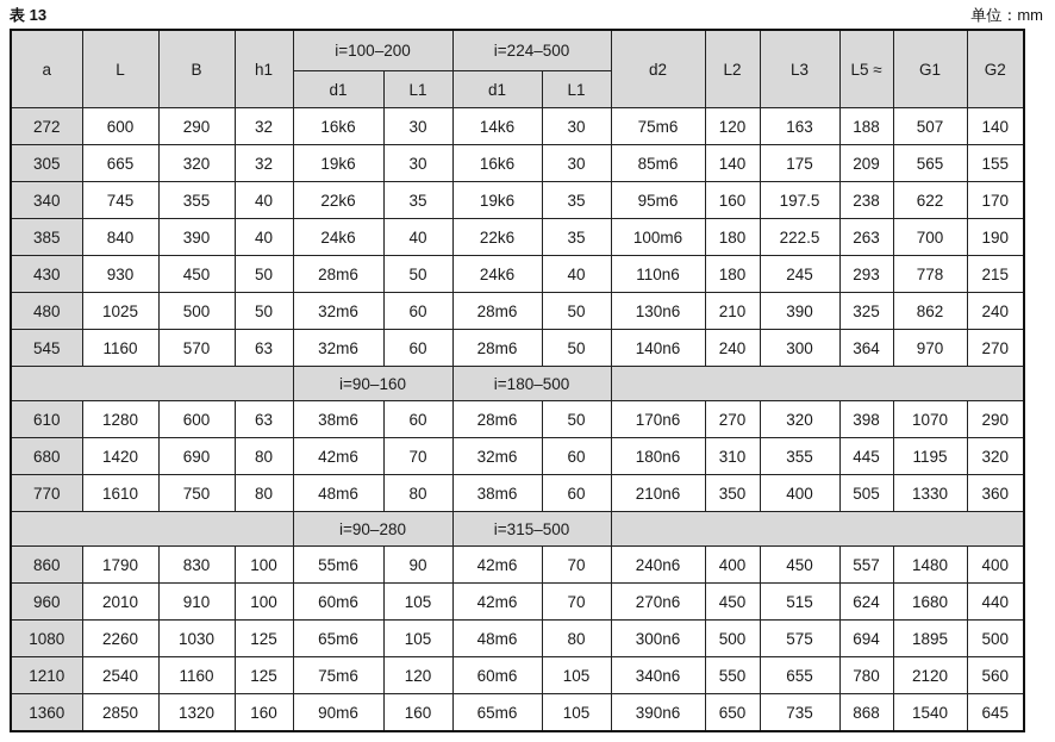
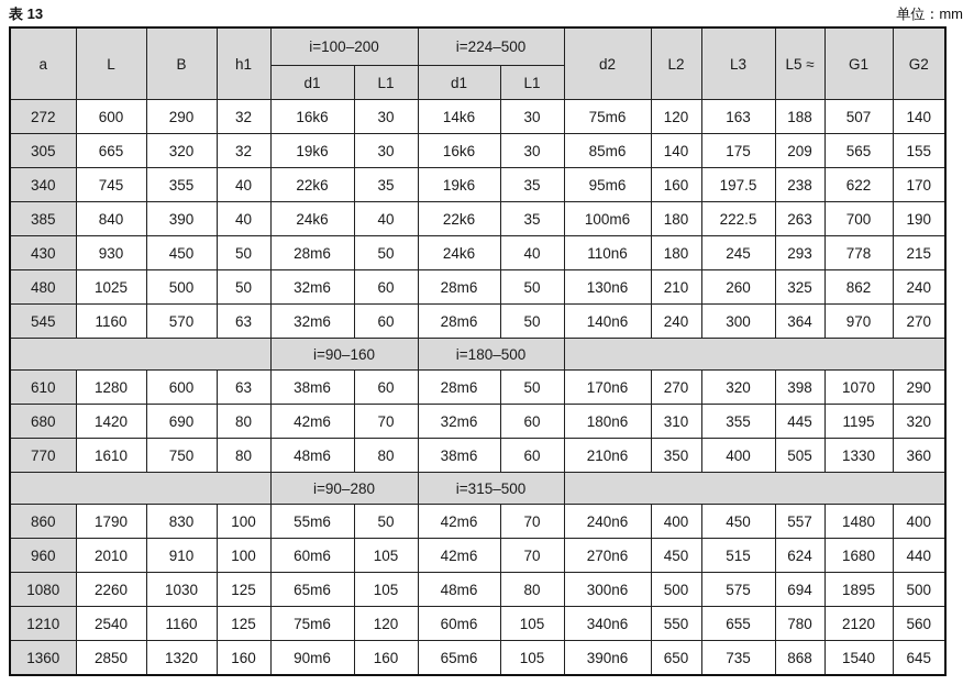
  表 13
  单位：mm
  a	L	B	h1	i=100–200	i=224–500	d2	L2	L3	L5 ≈	G1	G2
  d1	L1	d1	L1
  272	600	290	32	16k6	30	14k6	30	75m6	120	163	188	507	140
  305	665	320	32	19k6	30	16k6	30	85m6	140	175	209	565	155
  340	745	355	40	22k6	35	19k6	35	95m6	160	197.5	238	622	170
  385	840	390	40	24k6	40	22k6	35	100m6	180	222.5	263	700	190
  430	930	450	50	28m6	50	24k6	40	110n6	180	245	293	778	215
- 480	1025	500	50	32m6	60	28m6	50	130n6	210	390	325	862	240
+ 480	1025	500	50	32m6	60	28m6	50	130n6	210	260	325	862	240
  545	1160	570	63	32m6	60	28m6	50	140n6	240	300	364	970	270
  	i=90–160	i=180–500
  610	1280	600	63	38m6	60	28m6	50	170n6	270	320	398	1070	290
  680	1420	690	80	42m6	70	32m6	60	180n6	310	355	445	1195	320
  770	1610	750	80	48m6	80	38m6	60	210n6	350	400	505	1330	360
  	i=90–280	i=315–500
- 860	1790	830	100	55m6	90	42m6	70	240n6	400	450	557	1480	400
+ 860	1790	830	100	55m6	50	42m6	70	240n6	400	450	557	1480	400
  960	2010	910	100	60m6	105	42m6	70	270n6	450	515	624	1680	440
  1080	2260	1030	125	65m6	105	48m6	80	300n6	500	575	694	1895	500
  1210	2540	1160	125	75m6	120	60m6	105	340n6	550	655	780	2120	560
  1360	2850	1320	160	90m6	160	65m6	105	390n6	650	735	868	1540	645
